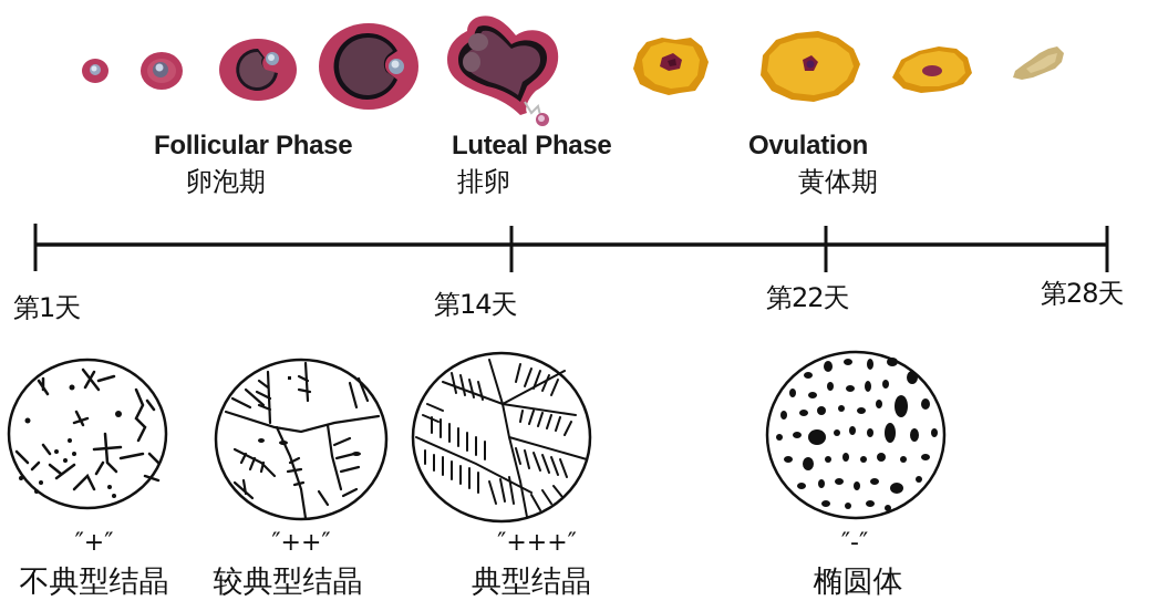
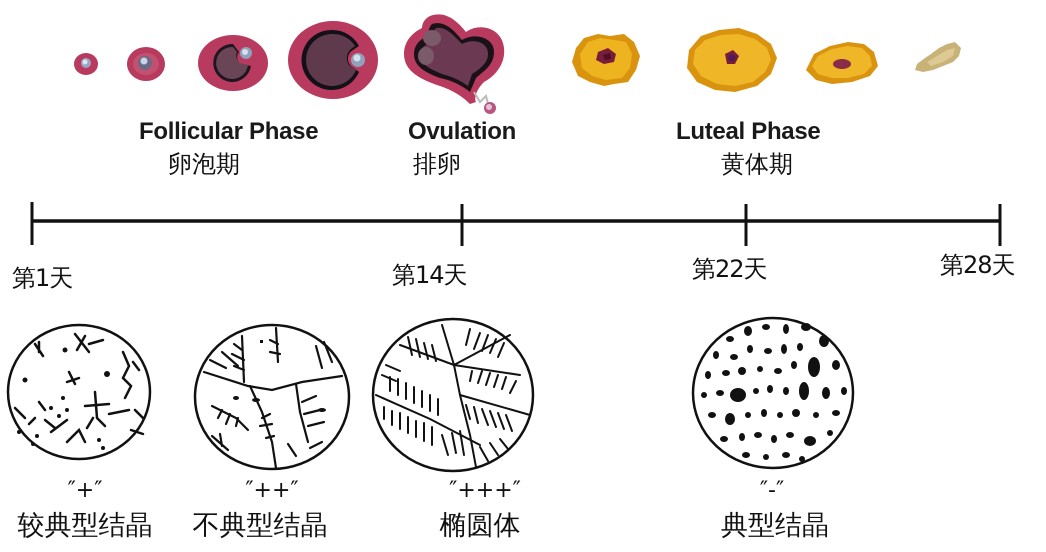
  Follicular Phase
  卵泡期
- Luteal Phase
+ Ovulation
  排卵
- Ovulation
+ Luteal Phase
  黄体期
  第1天
  第14天
  第22天
  第28天
  ″+″
- 不典型结晶
+ 较典型结晶
  ″++″
- 较典型结晶
+ 不典型结晶
  ″+++″
- 典型结晶
+ 椭圆体
  ″-″
- 椭圆体
+ 典型结晶
